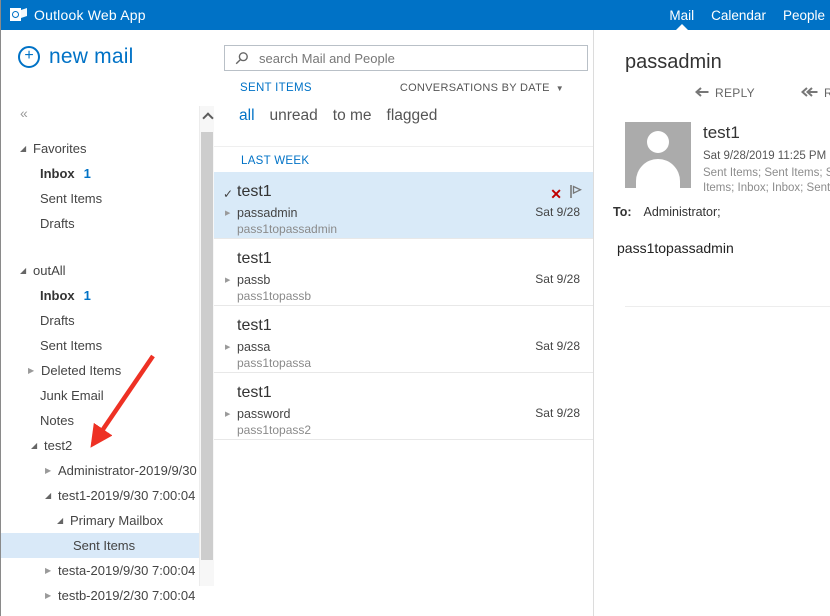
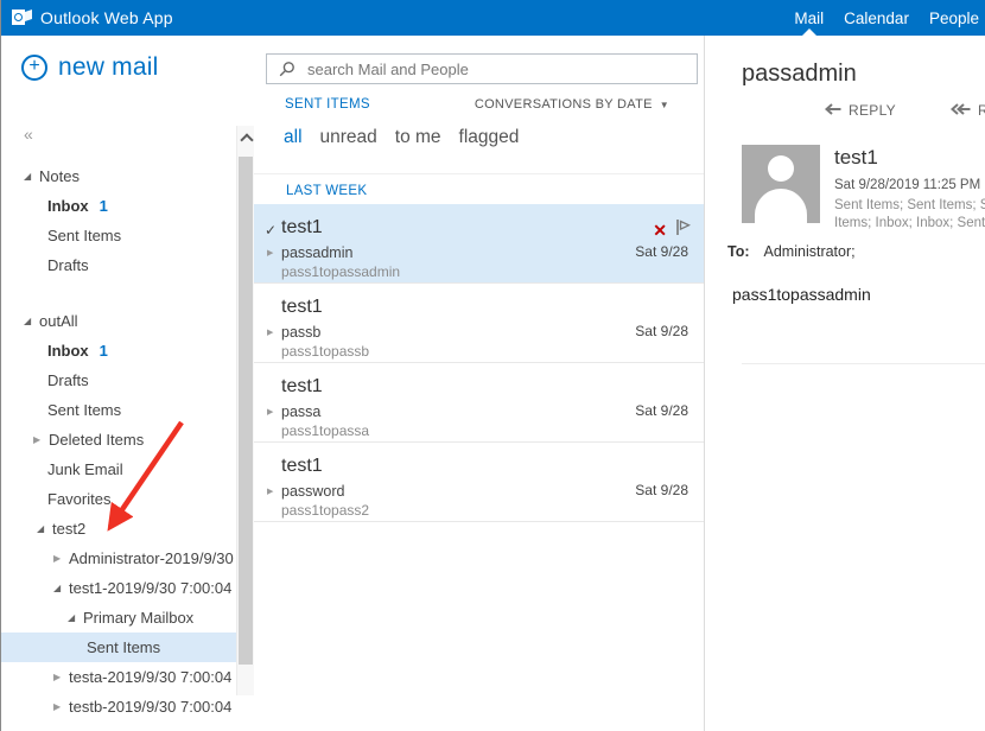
  Outlook Web App
  Mail
  Calendar
  People
  new mail
  «
  ◢
- Favorites
+ Notes
  Inbox
  1
  Sent Items
  Drafts
  ◢
  outAll
  Inbox
  1
  Drafts
  Sent Items
  ▶
  Deleted Items
  Junk Email
- Notes
+ Favorites
  ◢
  test2
  ▶
  Administrator-2019/9/30
  ◢
  test1-2019/9/30 7:00:04
  ◢
  Primary Mailbox
  Sent Items
  ▶
  testa-2019/9/30 7:00:04
  ▶
- testb-2019/2/30 7:00:04
+ testb-2019/9/30 7:00:04
  search Mail and People
  SENT ITEMS
  CONVERSATIONS BY DATE
  ▼
  all
  unread
  to me
  flagged
  LAST WEEK
  ✓
  test1
  ✕
  passadmin
  pass1topassadmin
  Sat 9/28
  test1
  passb
  pass1topassb
  Sat 9/28
  test1
  passa
  pass1topassa
  Sat 9/28
  test1
  password
  pass1topass2
  Sat 9/28
  passadmin
  REPLY
  test1
  Sat 9/28/2019 11:25 PM
  Sent Items; Sent Items;
  Items; Inbox; Inbox; Sent
  To: Administrator;
  pass1topassadmin
